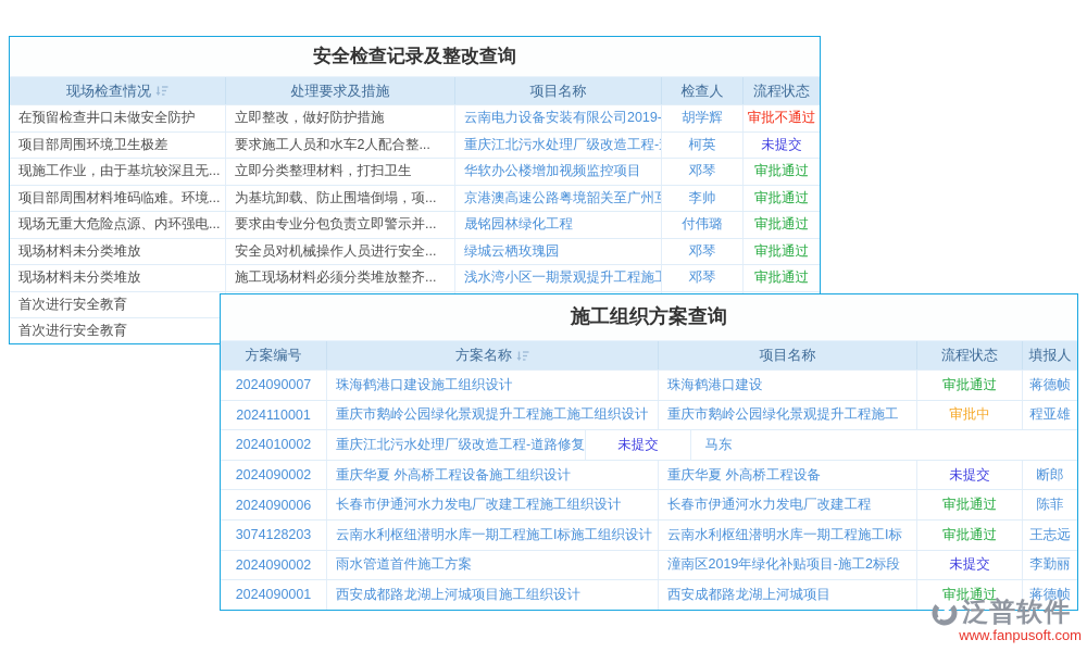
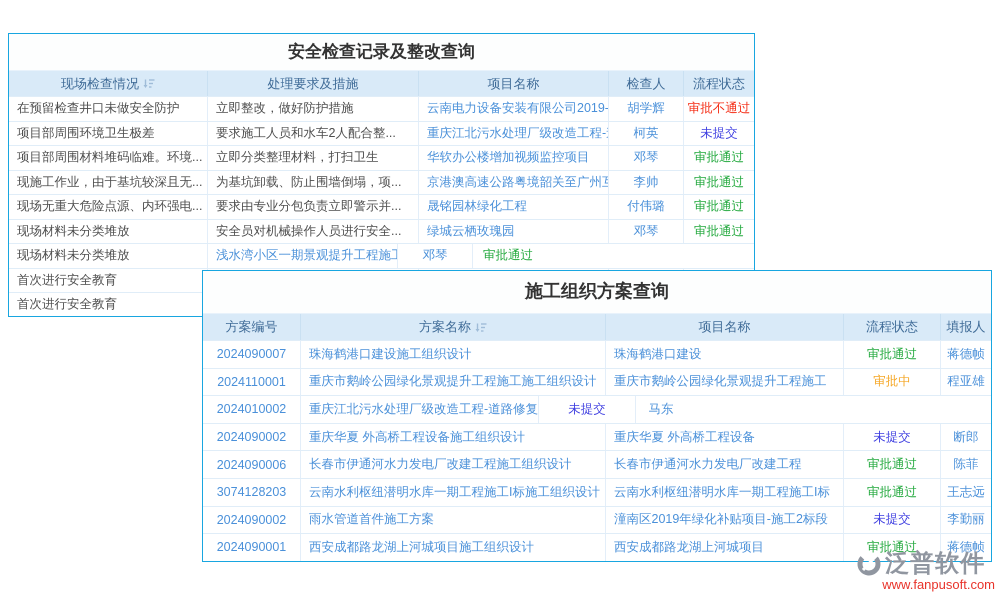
  安全检查记录及整改查询
  现场检查情况
  处理要求及措施
  项目名称
  检查人
  流程状态
  在预留检查井口未做安全防护
  立即整改，做好防护措施
  云南电力设备安装有限公司2019-
  胡学辉
  审批不通过
  项目部周围环境卫生极差
  要求施工人员和水车2人配合整...
  重庆江北污水处理厂级改造工程-
  柯英
  未提交
- 现施工作业，由于基坑较深且无...
+ 项目部周围材料堆码临难。环境...
  立即分类整理材料，打扫卫生
  华软办公楼增加视频监控项目
  邓琴
  审批通过
- 项目部周围材料堆码临难。环境...
+ 现施工作业，由于基坑较深且无...
  为基坑卸载、防止围墙倒塌，项...
  京港澳高速公路粤境韶关至广州互
  李帅
  审批通过
  现场无重大危险点源、内环强电...
  要求由专业分包负责立即警示并...
  晟铭园林绿化工程
  付伟璐
  审批通过
  现场材料未分类堆放
  安全员对机械操作人员进行安全...
  绿城云栖玫瑰园
  邓琴
  审批通过
  现场材料未分类堆放
- 施工现场材料必须分类堆放整齐...
  浅水湾小区一期景观提升工程施工
  邓琴
  审批通过
  首次进行安全教育
  首次进行安全教育
  施工组织方案查询
  方案编号
  方案名称
  项目名称
  流程状态
  填报人
  2024090007
  珠海鹤港口建设施工组织设计
  珠海鹤港口建设
  审批通过
  蒋德帧
  2024110001
  重庆市鹅岭公园绿化景观提升工程施工施工组织设计
  重庆市鹅岭公园绿化景观提升工程施工
  审批中
  程亚雄
  2024010002
  重庆江北污水处理厂级改造工程-道路修复
  未提交
  马东
  2024090002
  重庆华夏 外高桥工程设备施工组织设计
  重庆华夏 外高桥工程设备
  未提交
  断郎
  2024090006
  长春市伊通河水力发电厂改建工程施工组织设计
  长春市伊通河水力发电厂改建工程
  审批通过
  陈菲
  3074128203
  云南水利枢纽潜明水库一期工程施工I标施工组织设计
  云南水利枢纽潜明水库一期工程施工I标
  审批通过
  王志远
  2024090002
  雨水管道首件施工方案
  潼南区2019年绿化补贴项目-施工2标段
  未提交
  李勤丽
  2024090001
  西安成都路龙湖上河城项目施工组织设计
  西安成都路龙湖上河城项目
  审批通过
  蒋德帧
  泛普软件
  www.fanpusoft.com
